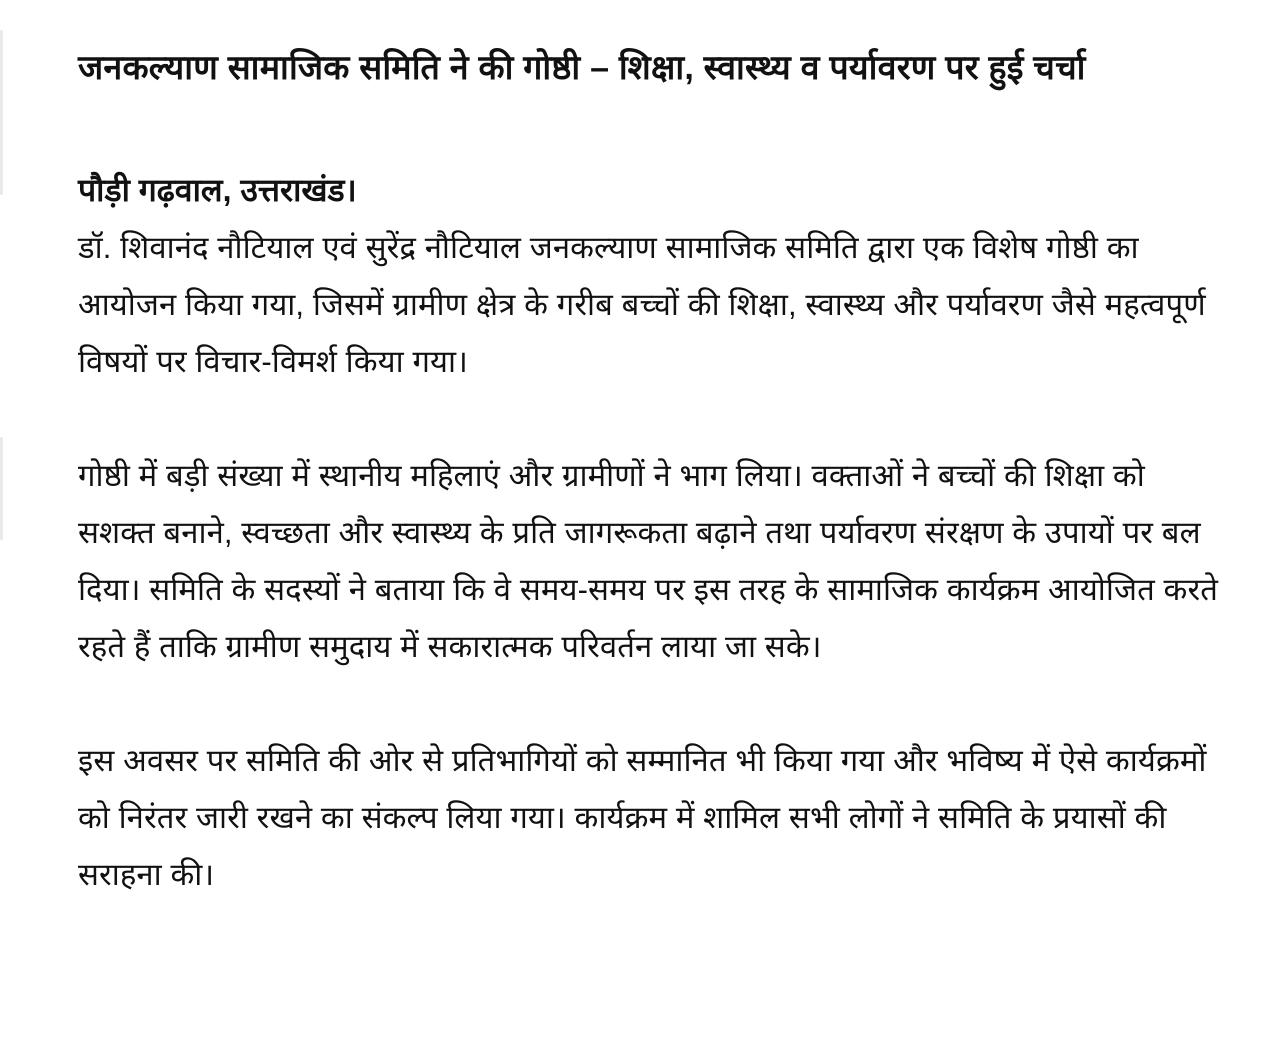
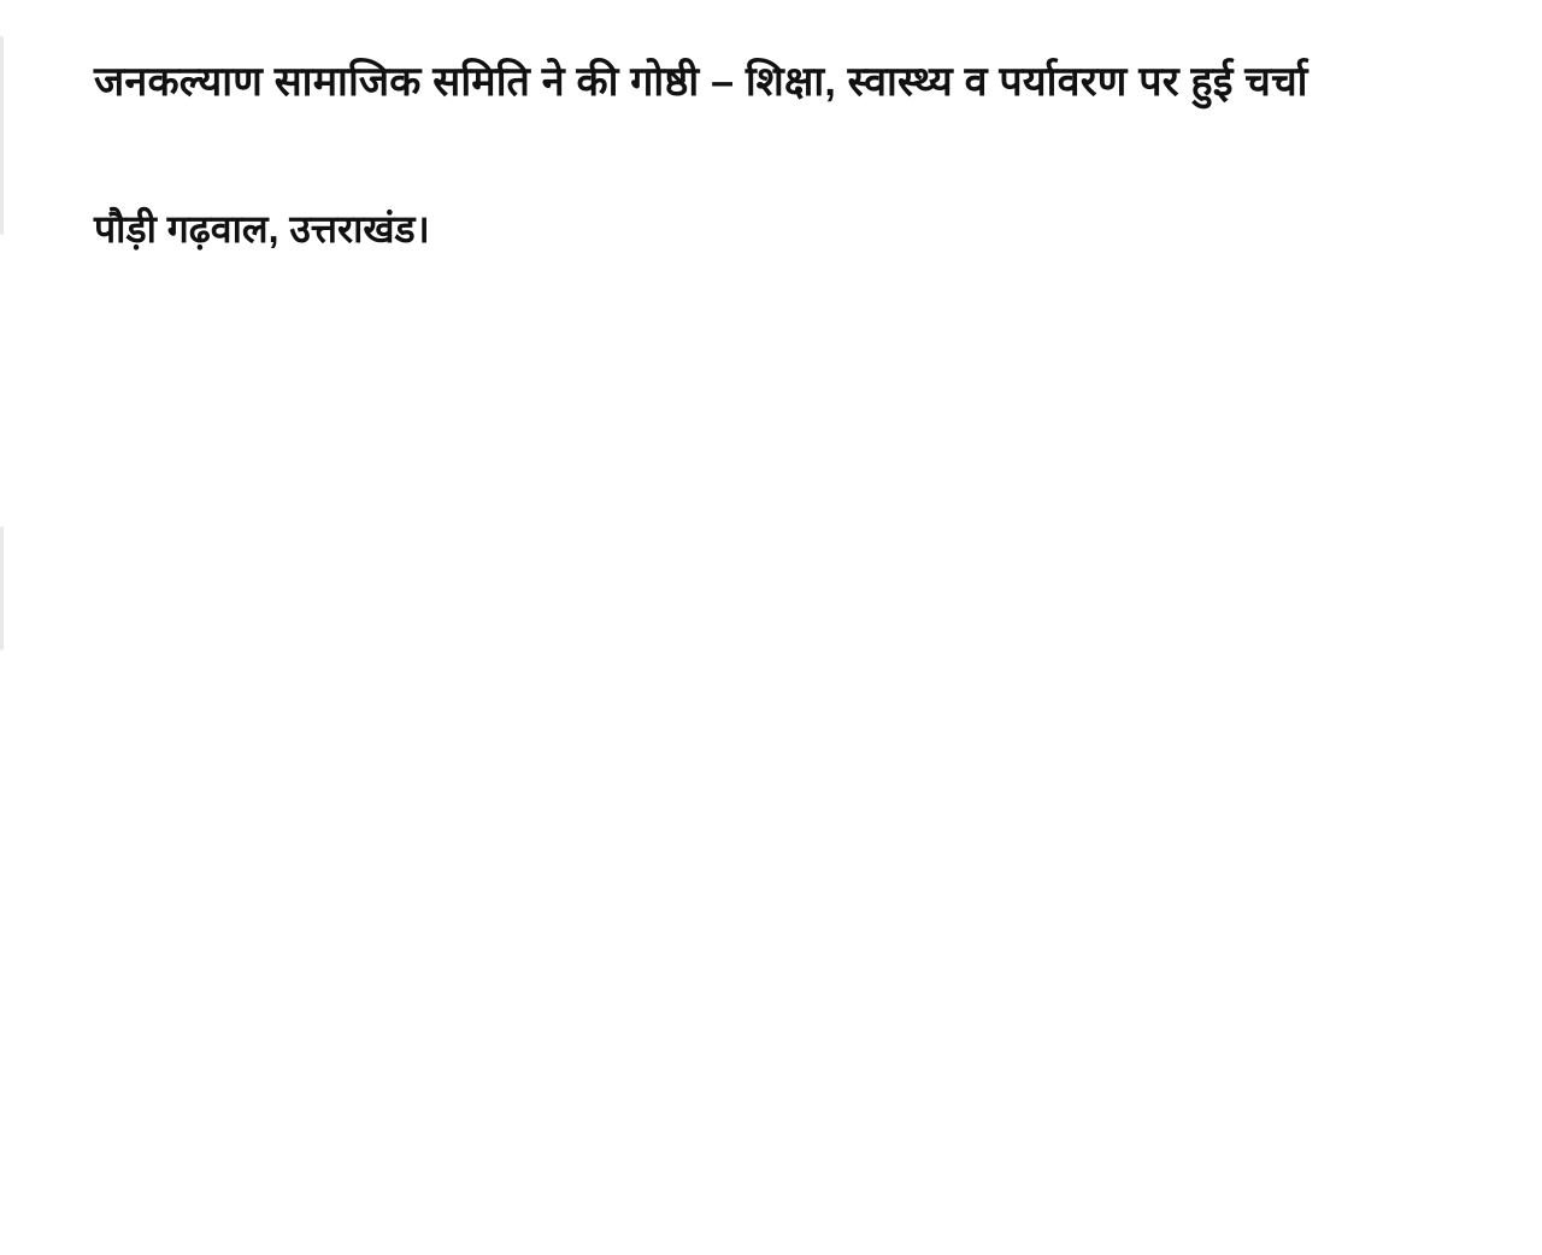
  जनकल्याण सामाजिक समिति ने की गोष्ठी – शिक्षा, स्वास्थ्य व पर्यावरण पर हुई चर्चा
  पौड़ी गढ़वाल, उत्तराखंड।
- डॉ. शिवानंद नौटियाल एवं सुरेंद्र नौटियाल जनकल्याण सामाजिक समिति द्वारा एक विशेष गोष्ठी का आयोजन किया गया, जिसमें ग्रामीण क्षेत्र के गरीब बच्चों की शिक्षा, स्वास्थ्य और पर्यावरण जैसे महत्वपूर्ण विषयों पर विचार-विमर्श किया गया।
- गोष्ठी में बड़ी संख्या में स्थानीय महिलाएं और ग्रामीणों ने भाग लिया। वक्ताओं ने बच्चों की शिक्षा को सशक्त बनाने, स्वच्छता और स्वास्थ्य के प्रति जागरूकता बढ़ाने तथा पर्यावरण संरक्षण के उपायों पर बल दिया। समिति के सदस्यों ने बताया कि वे समय-समय पर इस तरह के सामाजिक कार्यक्रम आयोजित करते रहते हैं ताकि ग्रामीण समुदाय में सकारात्मक परिवर्तन लाया जा सके।
- इस अवसर पर समिति की ओर से प्रतिभागियों को सम्मानित भी किया गया और भविष्य में ऐसे कार्यक्रमों को निरंतर जारी रखने का संकल्प लिया गया। कार्यक्रम में शामिल सभी लोगों ने समिति के प्रयासों की सराहना की।
